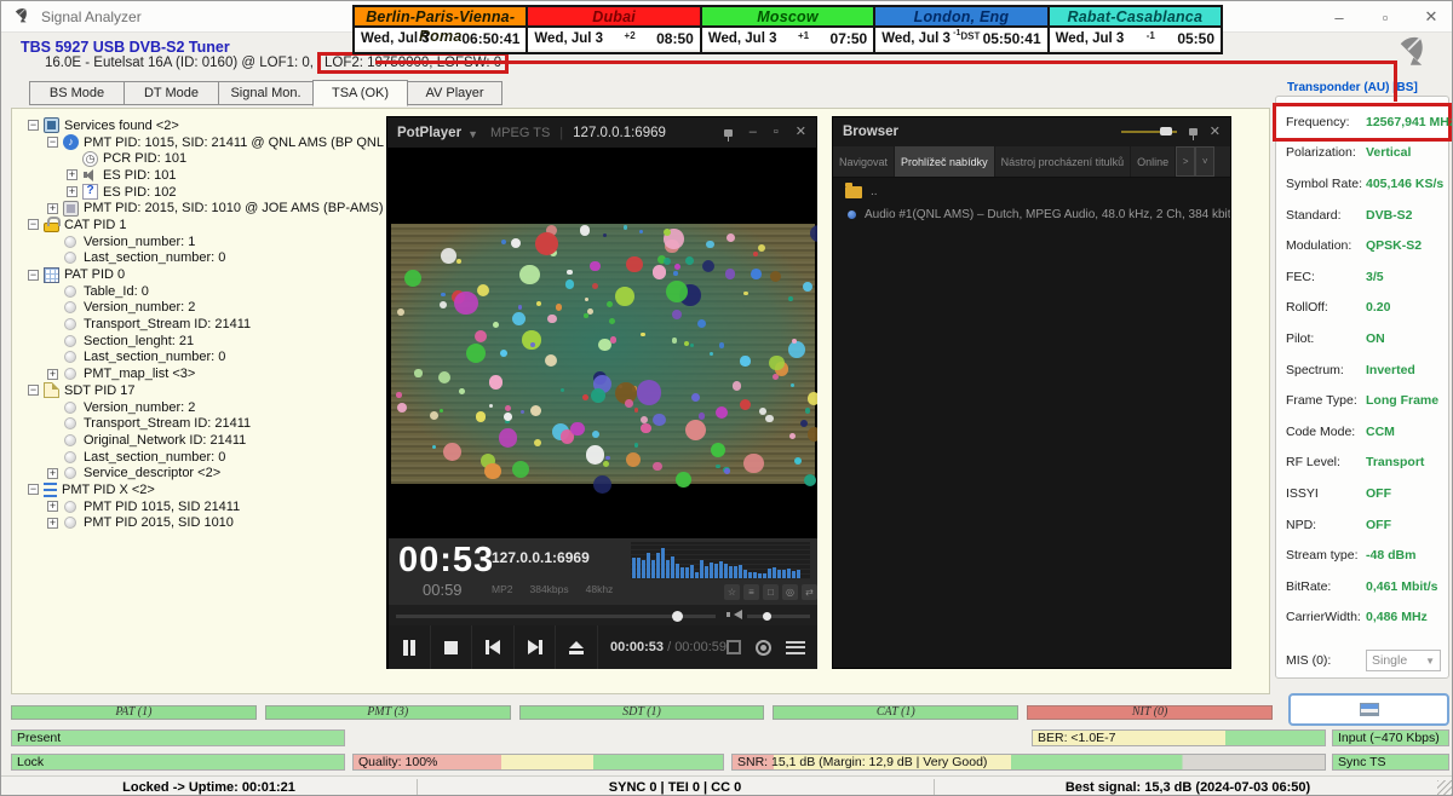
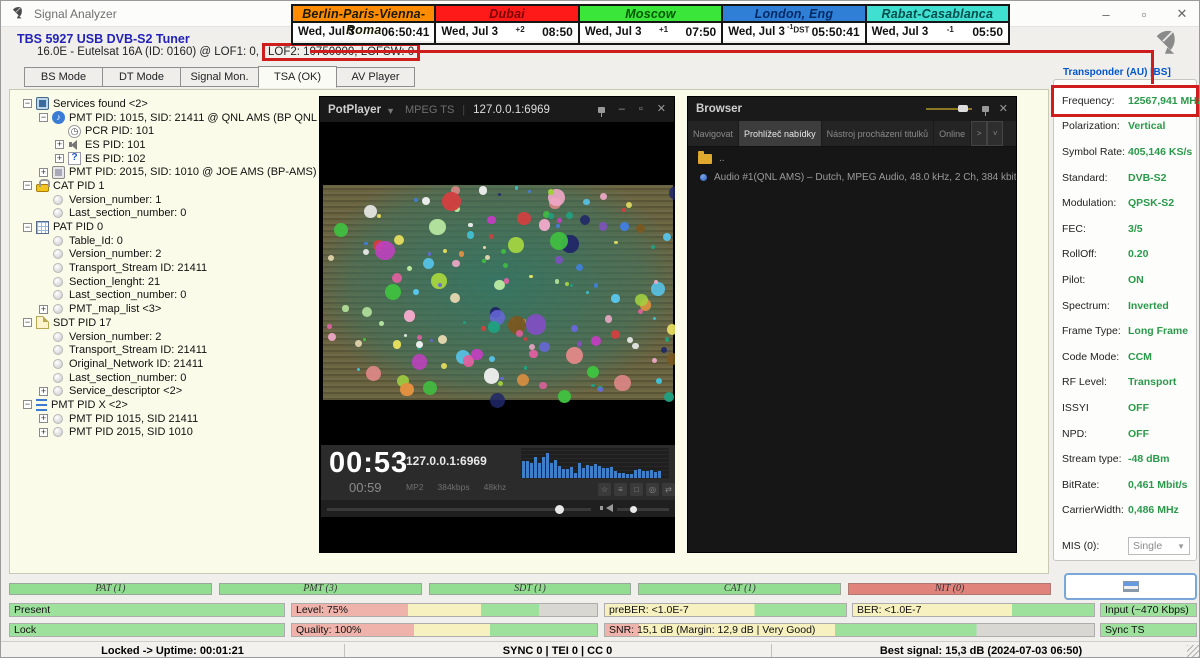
  Signal Analyzer
  –
  ▫
  ✕
  Berlin-Paris-Vienna-Roma
  Wed, Jul 3
  06:50:41
  Dubai
  Wed, Jul 3
  +2
  08:50
  Moscow
  Wed, Jul 3
  +1
  07:50
  London, Eng
  Wed, Jul 3
  05:50:41
  Rabat-Casablanca
  Wed, Jul 3
  -1
  05:50
  TBS 5927 USB DVB-S2 Tuner
  16.0E - Eutelsat 16A (ID: 0160) @ LOF1: 0, LOF2: 1
  BS Mode
  DT Mode
  Signal Mon.
  TSA (OK)
  AV Player
  −
  Services found <2>
  −
  ♪
  PMT PID: 1015, SID: 21411 @ QNL AMS (BP QNL
  ◷
  PCR PID: 101
  +
  ES PID: 101
  +
  ?
  ES PID: 102
  +
  PMT PID: 2015, SID: 1010 @ JOE AMS (BP-AMS)
  −
  CAT PID 1
  Version_number: 1
  Last_section_number: 0
  −
  PAT PID 0
  Table_Id: 0
  Version_number: 2
  Transport_Stream ID: 21411
  Section_lenght: 21
  Last_section_number: 0
  +
  PMT_map_list <3>
  −
  SDT PID 17
  Version_number: 2
  Transport_Stream ID: 21411
  Original_Network ID: 21411
  Last_section_number: 0
  +
  Service_descriptor <2>
  −
  PMT PID X <2>
  +
  PMT PID 1015, SID 21411
  +
  PMT PID 2015, SID 1010
  PotPlayer
  ▼
  MPEG TS
  |
  127.0.0.1:6969
  –
  ▫
  ✕
  00:53
  00:59
  127.0.0.1:6969
  MP2
  384kbps
  48khz
  ☆
  ≡
  □
  ◎
  ⇄
- 00:00:53 / 00:00:59
  Browser
  ✕
  Navigovat
  Prohlížeč nabídky
  Nástroj procházení titulků
  Online
  >
  ˅
  ..
  Audio #1(QNL AMS) – Dutch, MPEG Audio, 48.0 kHz, 2 Ch, 384 kbit
  Transponder (AU)BS]
  Frequency:
  12567,941 MH
  Polarization:
  Vertical
  Symbol Rate:
  405,146 KS/s
  Standard:
  DVB-S2
  Modulation:
  QPSK-S2
  FEC:
  3/5
  RollOff:
  0.20
  Pilot:
  ON
  Spectrum:
  Inverted
  Frame Type:
  Long Frame
  Code Mode:
  CCM
  RF Level:
  Transport
  ISSYI
  OFF
  NPD:
  OFF
  Stream type:
  -48 dBm
  BitRate:
  0,461 Mbit/s
  CarrierWidth:
  0,486 MHz
  MIS (0):
  Single
  ▼
  PAT (1)
  PMT (3)
  SDT (1)
  CAT (1)
  NIT (0)
  Present
+ Level: 75%
+ preBER: <1.0E-7
  BER: <1.0E-7
  Input (~470 Kbps)
  Lock
  Quality: 100%
  SNR: 15,1 dB (Margin: 12,9 dB | Very Good)
  Sync TS
  Locked -> Uptime: 00:01:21
  SYNC 0 | TEI 0 | CC 0
  Best signal: 15,3 dB (2024-07-03 06:50)
